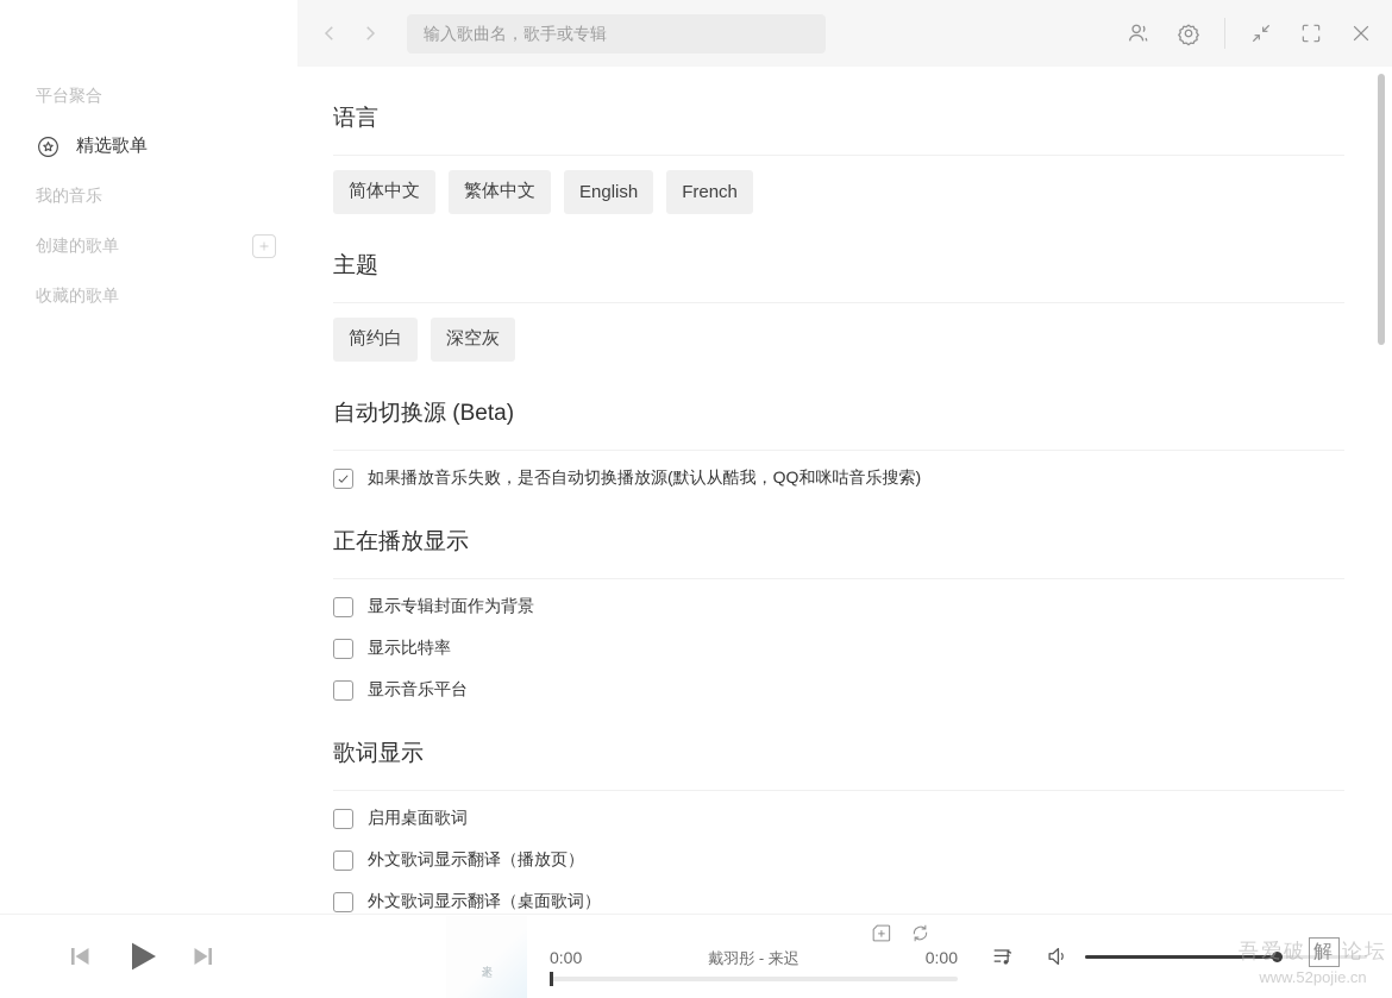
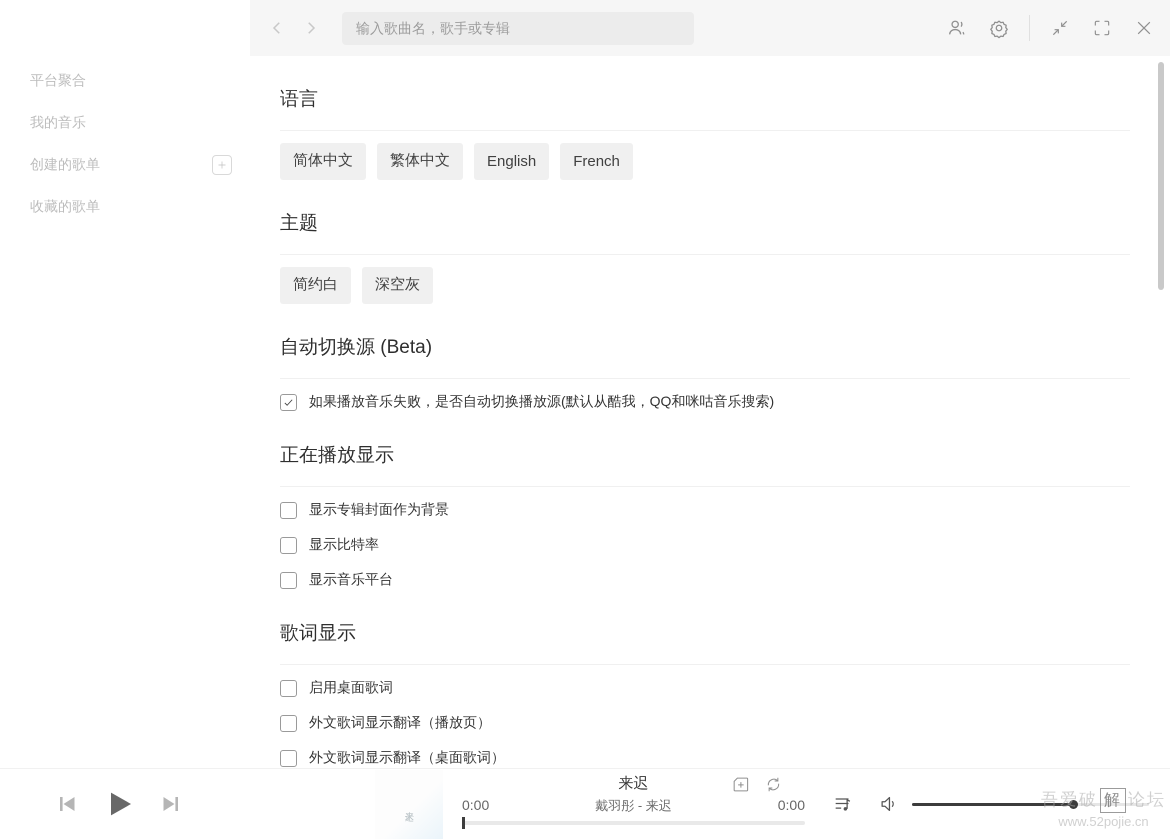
  输入歌曲名，歌手或专辑
  平台聚合
- 精选歌单
  我的音乐
  创建的歌单
  收藏的歌单
  语言
  简体中文
  繁体中文
  English
  French
  主题
  简约白
  深空灰
  自动切换源 (Beta)
  如果播放音乐失败，是否自动切换播放源(默认从酷我，QQ和咪咕音乐搜索)
  正在播放显示
  显示专辑封面作为背景
  显示比特率
  显示音乐平台
  歌词显示
  启用桌面歌词
  外文歌词显示翻译（播放页）
  外文歌词显示翻译（桌面歌词）
  0:00
+ 来迟
  戴羽彤 - 来迟
  0:00
  吾爱破
  解
  论坛
  www.52pojie.cn
